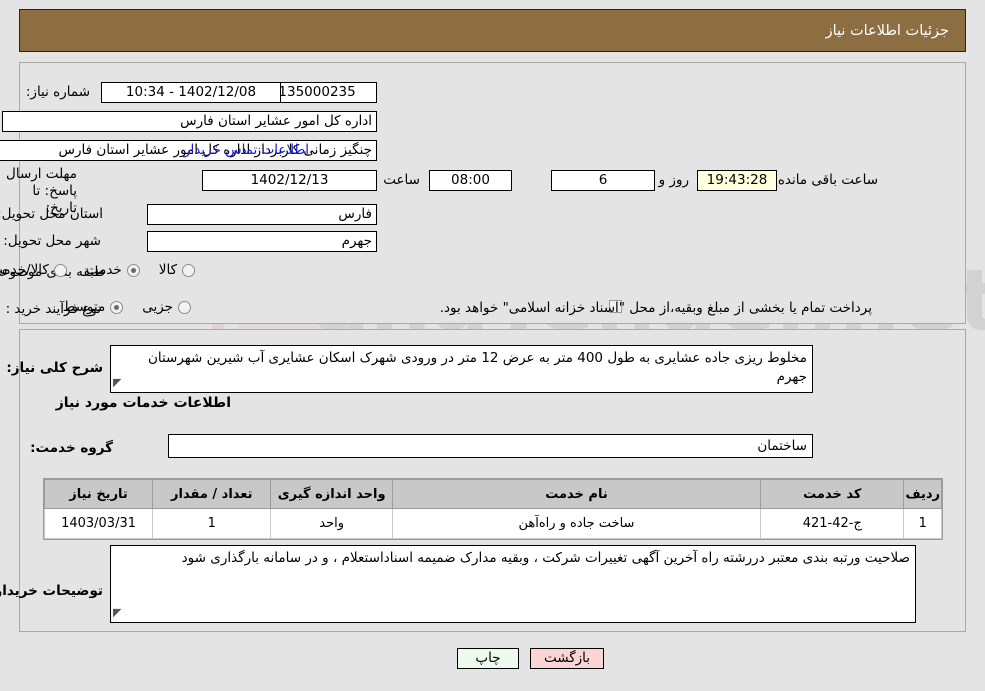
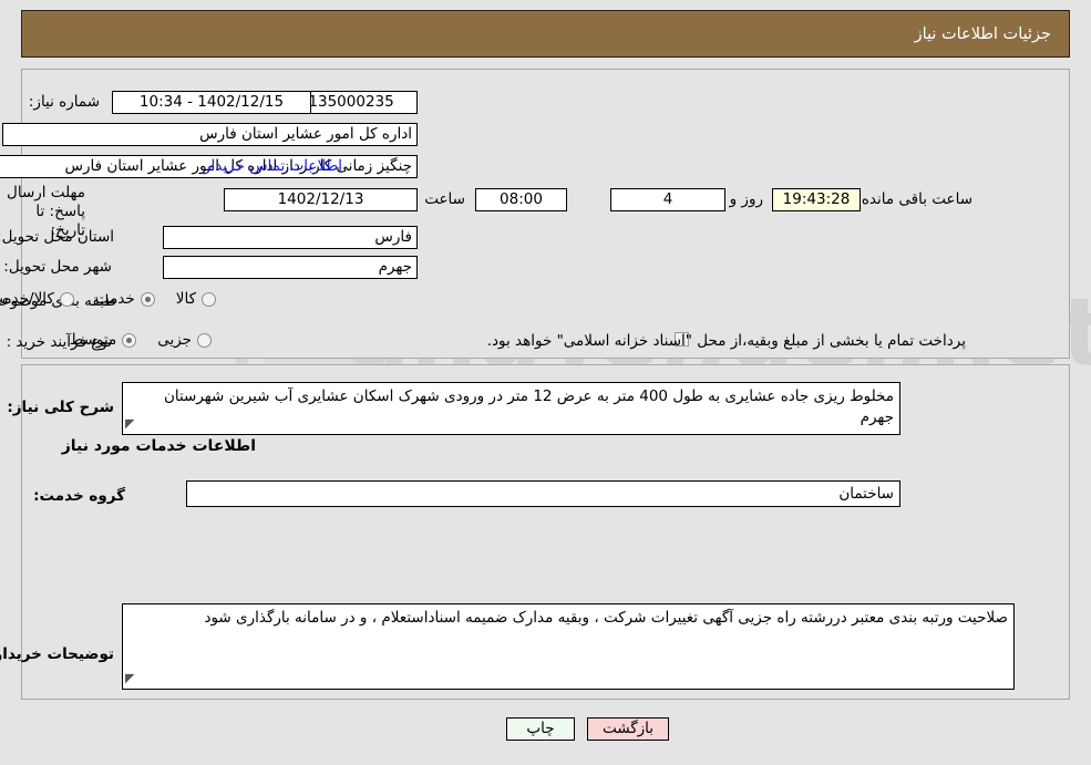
  جزئیات اطلاعات نیاز
  شماره نیاز:
- 1402/12/08 - 10:34
+ 1402/12/15 - 10:34
  اداره کل امور عشایر استان فارس
  چنگیز زمانی کاربرداز اداره کل امور عشایر استان فارس
  اطلاعات تماس خریدار
  مهلت ارسال پاسخ: تا تاریخ:
  1402/12/13
  ساعت
  08:00
- 6
+ 4
  روز و
  19:43:28
  ساعت باقی مانده
  استان محل تحویل
  فارس
  شهر محل تحویل:
  جهرم
  طبقه بی موضوع
  کالا
  خدمت
  کالا/خدم
  نوع فرآیند خرید :
  جزیی
  متوسط
  پرداخت تمام یا بخشی از مبلغ وبقیه،از محل "اسناد خزانه اسلامی" خواهد بود.
  شرح کلی نیاز:
  مخلوط ریزی جاده عشایری به طول 400 متر به عرض 12 متر در ورودی شهرک اسکان عشایری آب شیرین شهرستان جهرم
  اطلاعات خدمات مورد نیاز
  گروه خدمت:
  ساختمان
- ردیف	کد خدمت	نام خدمت	واحد اندازه گیری	تعداد / مقدار	تاریخ نیاز
- 1	ج-42-421	ساخت جاده و راه‌آهن	واحد	1	1403/03/31
  توضیحات خریدا
- صلاحیت ورتبه بندی معتبر دررشته راه آخرین آگهی تغییرات شرکت ، وبقیه مدارک ضمیمه اسناداستعلام ، و در سامانه بارگذاری شود
+ صلاحیت ورتبه بندی معتبر دررشته راه جزیی آگهی تغییرات شرکت ، وبقیه مدارک ضمیمه اسناداستعلام ، و در سامانه بارگذاری شود
  چاپ
  بازگشت
